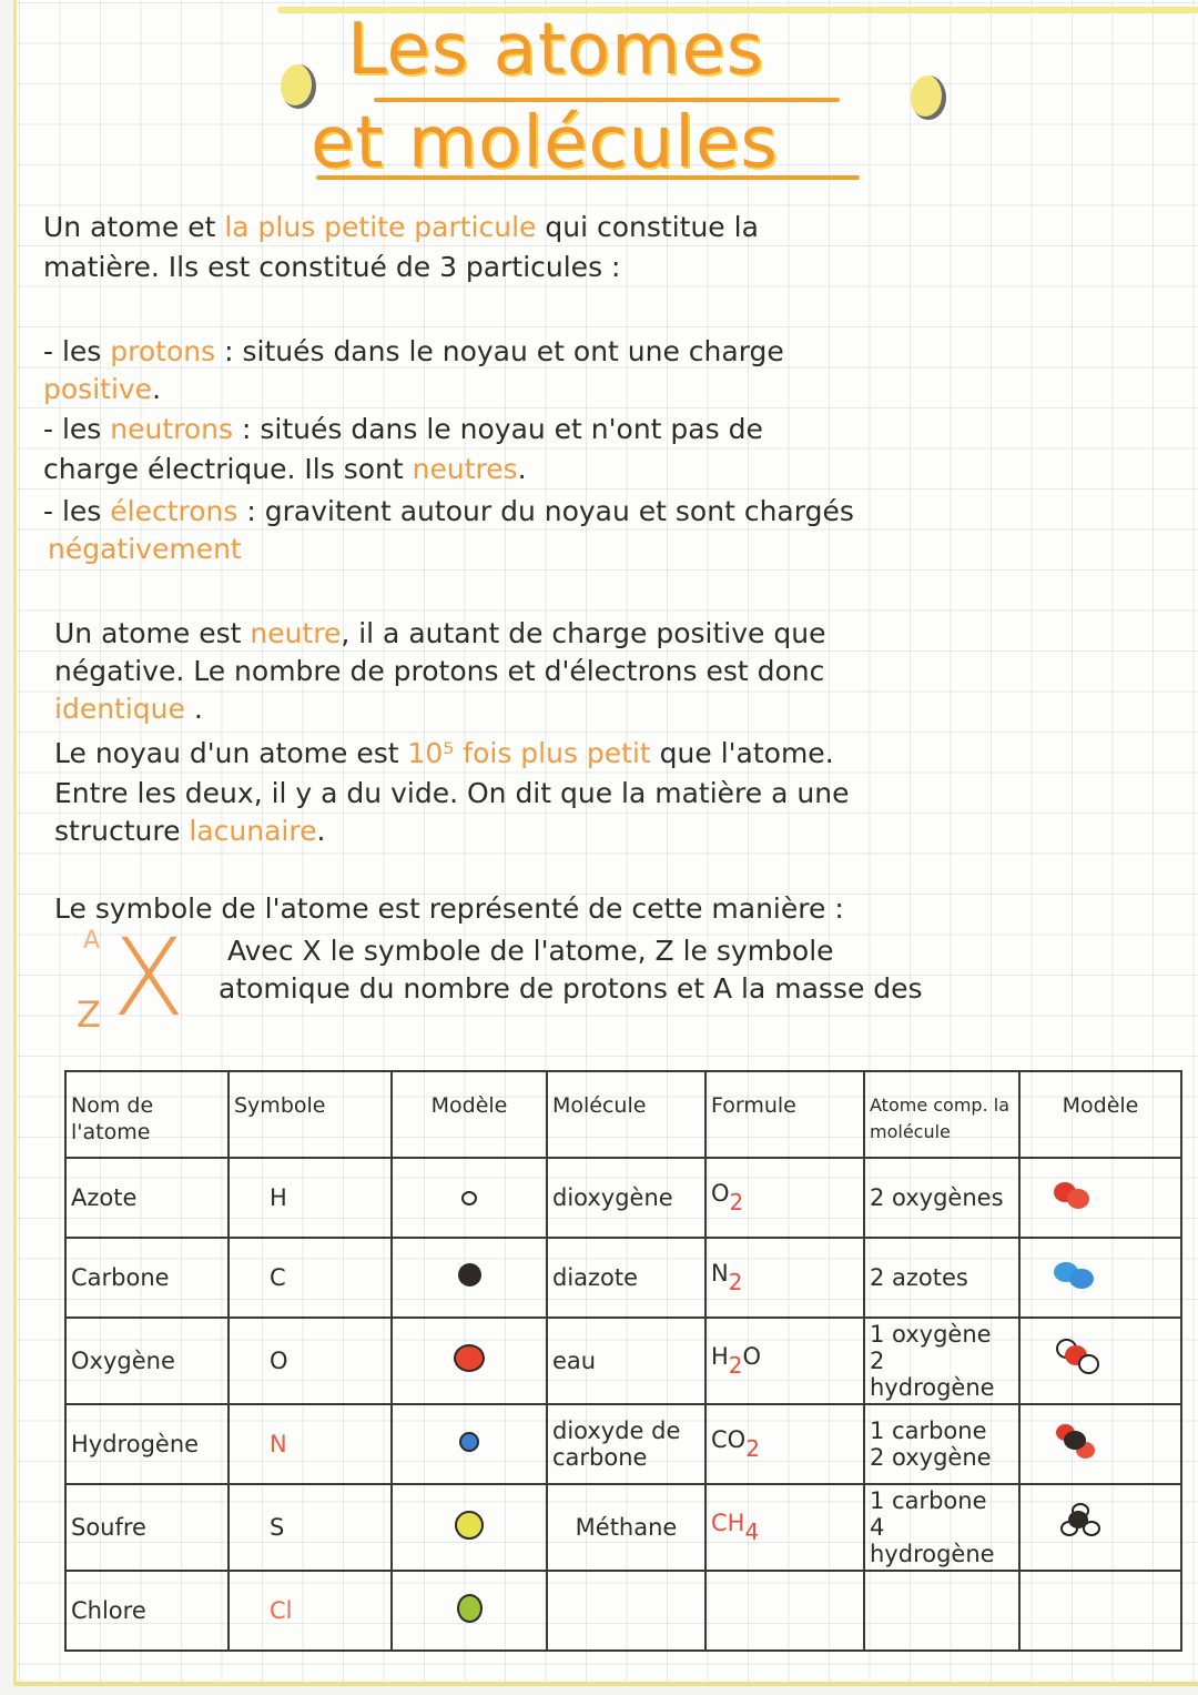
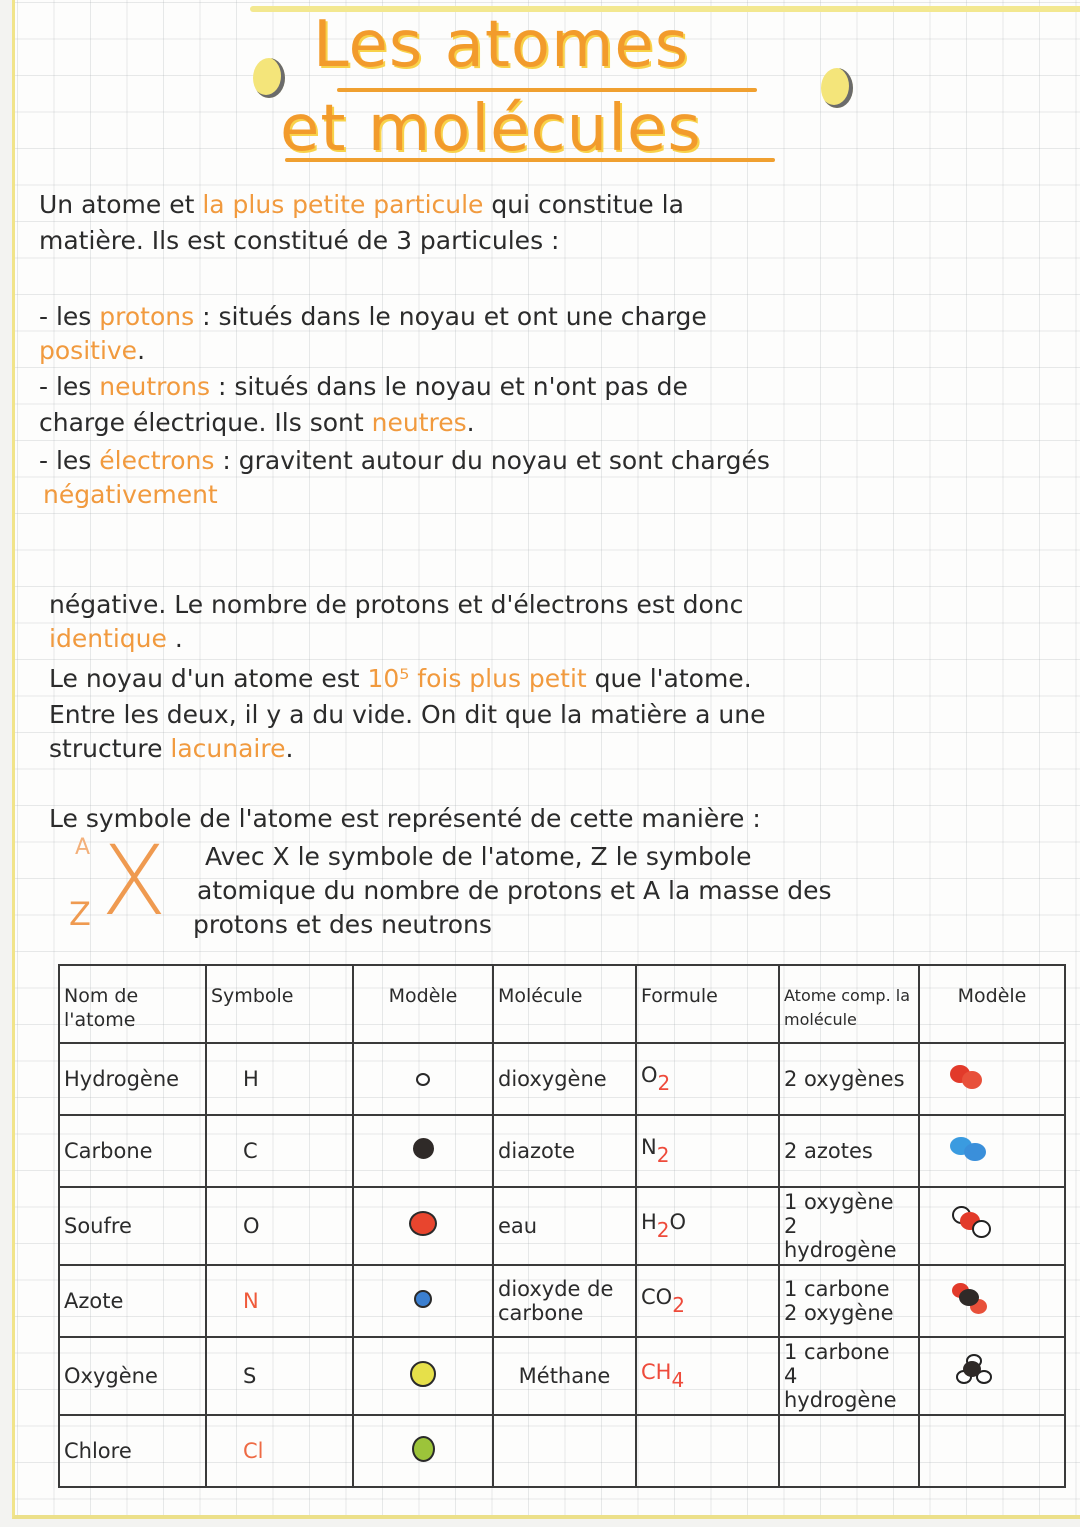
  Les atomes
  et molécules
  Un atome et la plus petite particule qui constitue la
  matière. Ils est constitué de 3 particules :
  - les protons : situés dans le noyau et ont une charge
  positive.
  - les neutrons : situés dans le noyau et n'ont pas de
  charge électrique. Ils sont neutres.
  - les électrons : gravitent autour du noyau et sont chargés
  négativement
- Un atome est neutre, il a autant de charge positive que
  négative. Le nombre de protons et d'électrons est donc
  identique .
  Le noyau d'un atome est 10⁵ fois plus petit que l'atome.
  Entre les deux, il y a du vide. On dit que la matière a une
  structure lacunaire.
  Le symbole de l'atome est représenté de cette manière :
  A
  Z
  X
  Avec X le symbole de l'atome, Z le symbole
  atomique du nombre de protons et A la masse des
+ protons et des neutrons
  Nom de l'atome	Symbole	Modèle	Molécule	Formule	Atome comp. la molécule	Modèle
- Azote	H		dioxygène	O2	2 oxygènes
+ Hydrogène	H		dioxygène	O2	2 oxygènes
  Carbone	C		diazote	N2	2 azotes
- Oxygène	O		eau	H2O	1 oxygène 2 hydrogène
+ Soufre	O		eau	H2O	1 oxygène 2 hydrogène
- Hydrogène	N		dioxyde de carbone	CO2	1 carbone 2 oxygène
+ Azote	N		dioxyde de carbone	CO2	1 carbone 2 oxygène
- Soufre	S		Méthane	CH4	1 carbone 4 hydrogène
+ Oxygène	S		Méthane	CH4	1 carbone 4 hydrogène
  Chlore	Cl
